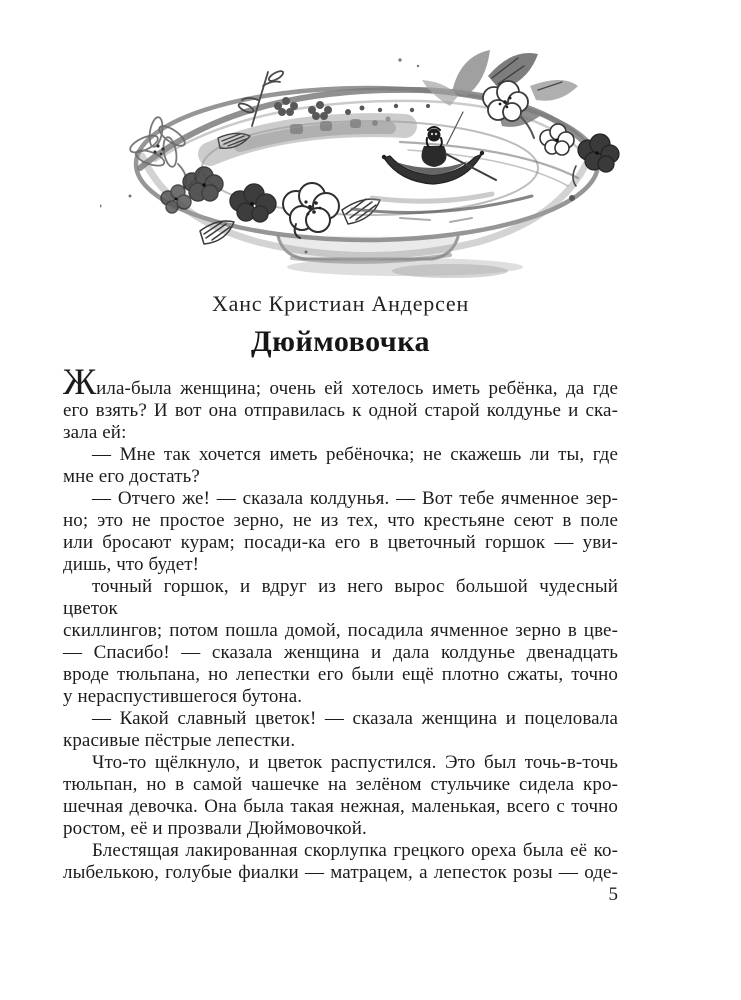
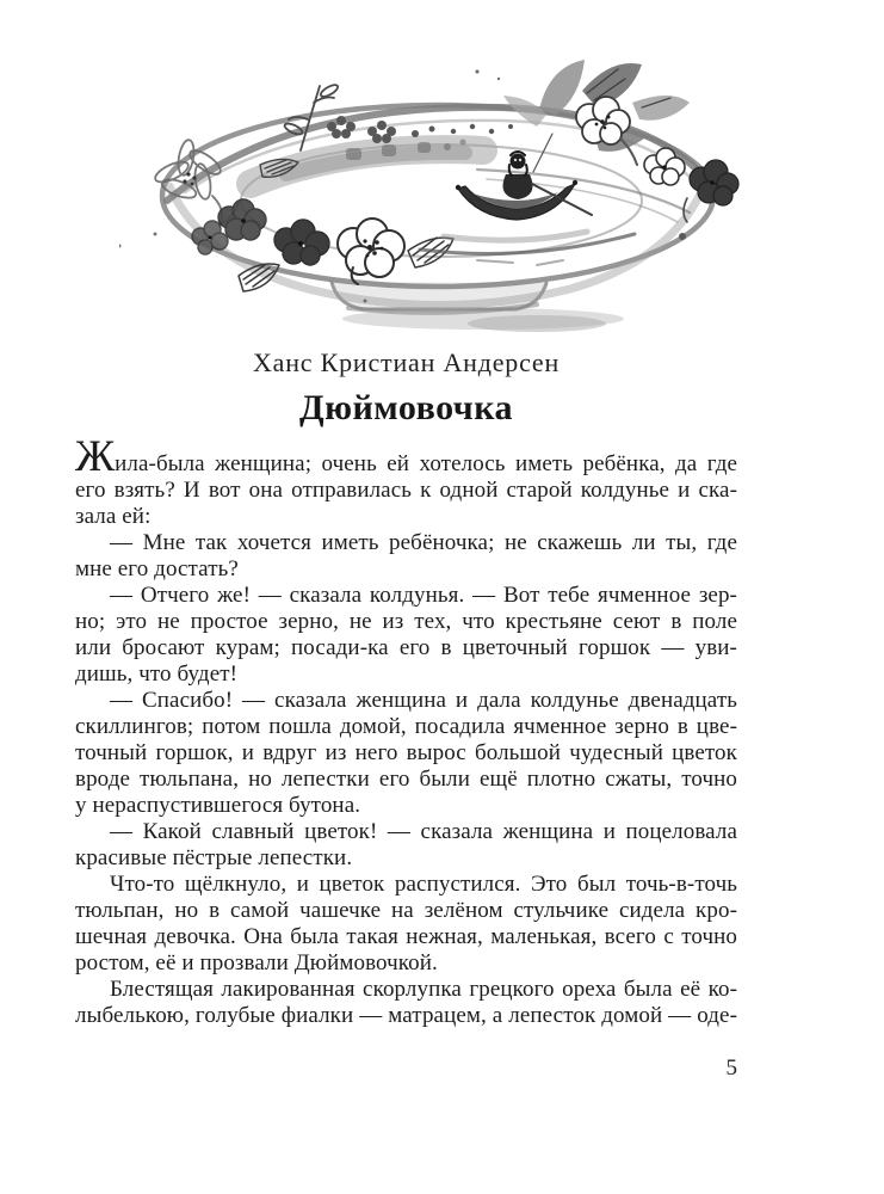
  Ханс Кристиан Андерсен
  Дюймовочка
  Жила-была женщина; очень ей хотелось иметь ребёнка, да где
  его взять? И вот она отправилась к одной старой колдунье и ска-
  зала ей:
  — Мне так хочется иметь ребёночка; не скажешь ли ты, где
  мне его достать?
  — Отчего же! — сказала колдунья. — Вот тебе ячменное зер-
  но; это не простое зерно, не из тех, что крестьяне сеют в поле
  или бросают курам; посади-ка его в цветочный горшок — уви-
  дишь, что будет!
- точный горшок, и вдруг из него вырос большой чудесный цветок
+ — Спасибо! — сказала женщина и дала колдунье двенадцать
  скиллингов; потом пошла домой, посадила ячменное зерно в цве-
- — Спасибо! — сказала женщина и дала колдунье двенадцать
+ точный горшок, и вдруг из него вырос большой чудесный цветок
  вроде тюльпана, но лепестки его были ещё плотно сжаты, точно
  у нераспустившегося бутона.
  — Какой славный цветок! — сказала женщина и поцеловала
  красивые пёстрые лепестки.
  Что-то щёлкнуло, и цветок распустился. Это был точь-в-точь
  тюльпан, но в самой чашечке на зелёном стульчике сидела кро-
  шечная девочка. Она была такая нежная, маленькая, всего с точно
  ростом, её и прозвали Дюймовочкой.
  Блестящая лакированная скорлупка грецкого ореха была её ко-
- лыбелькою, голубые фиалки — матрацем, а лепесток розы — оде-
+ лыбелькою, голубые фиалки — матрацем, а лепесток домой — оде-
  5
